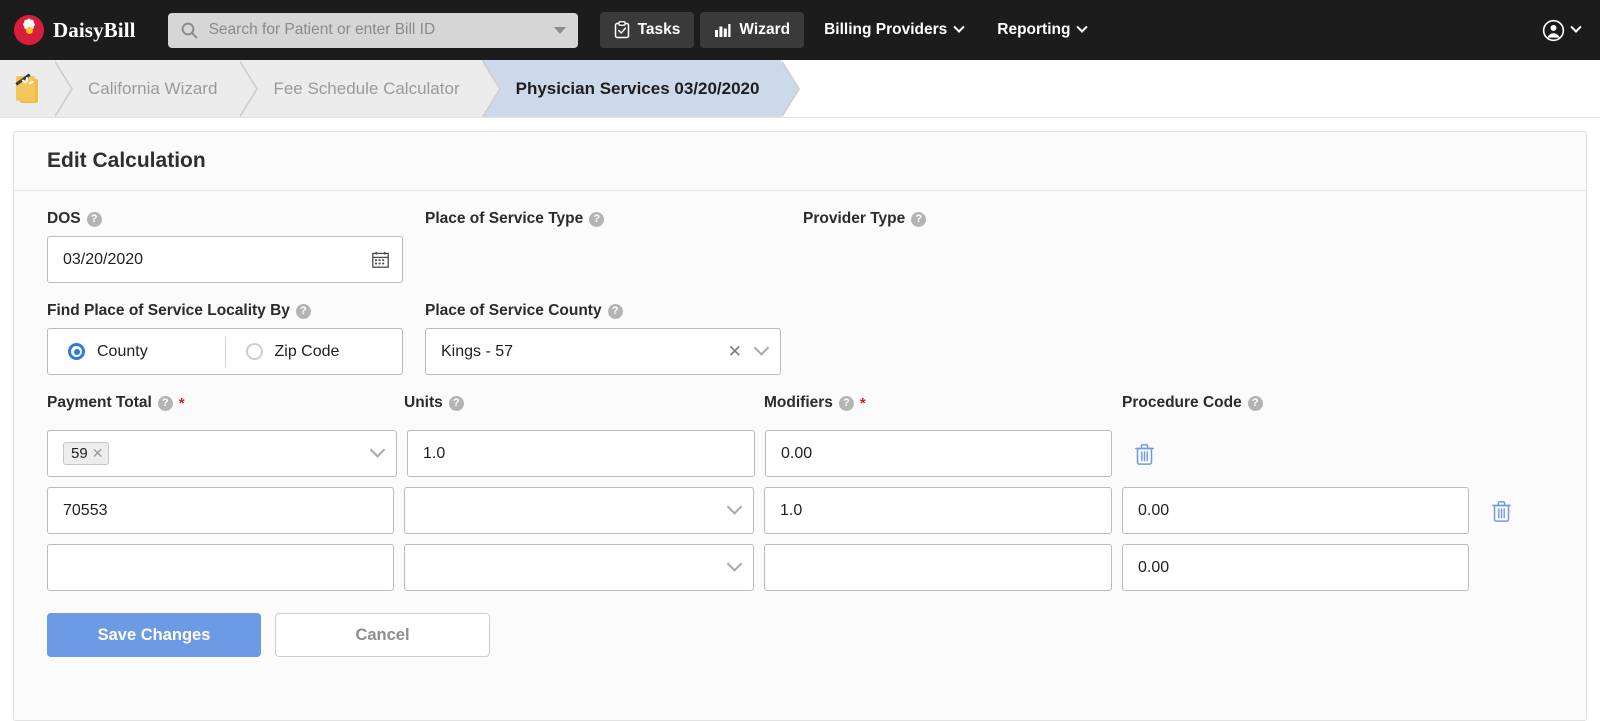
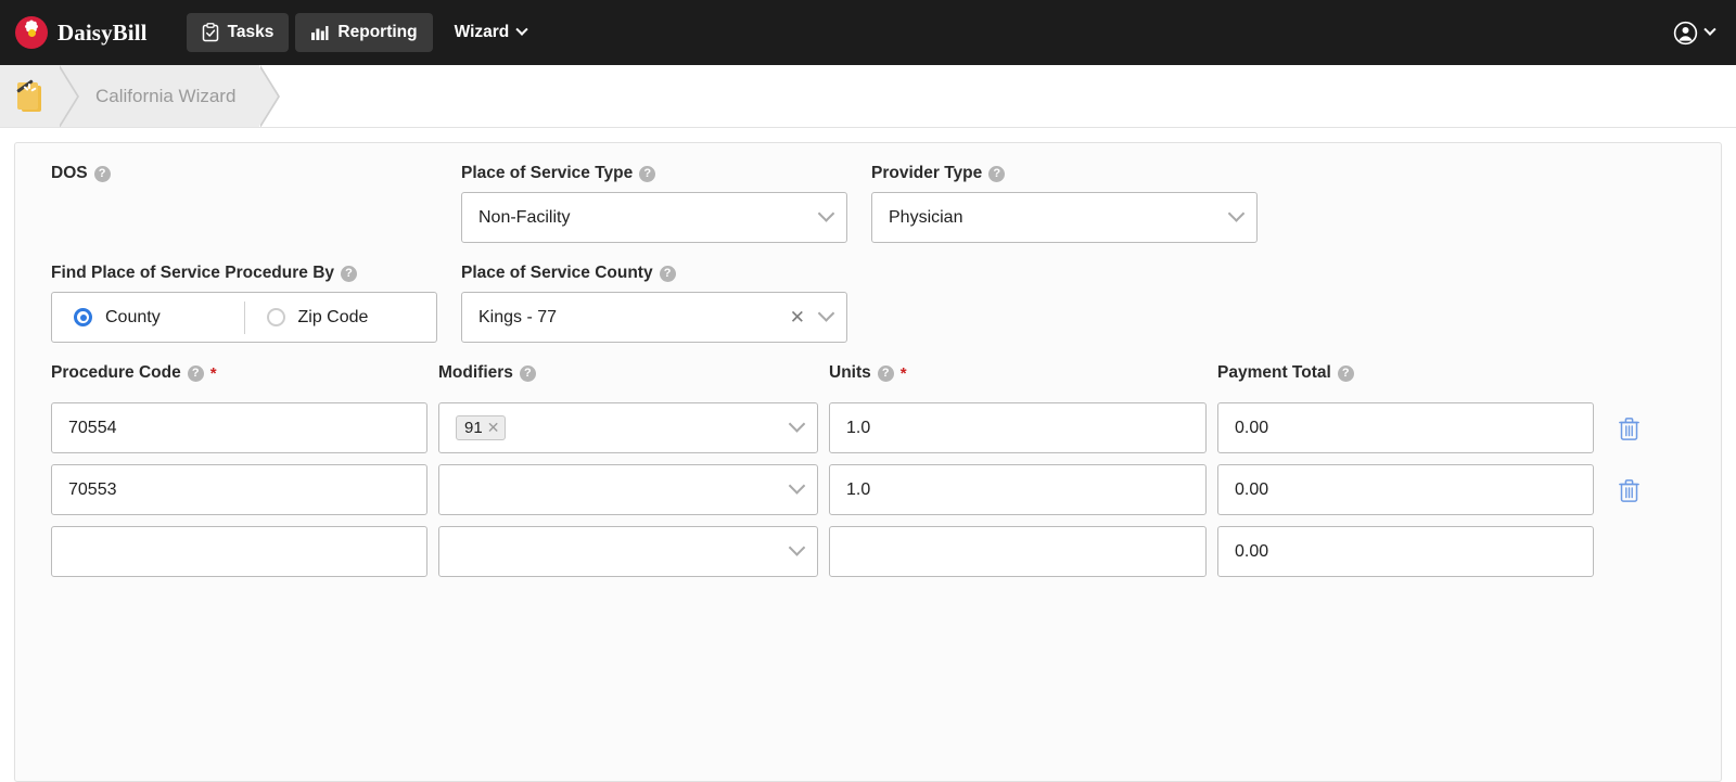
  DaisyBill
- Search for Patient or enter Bill ID
  Tasks
- Wizard
+ Reporting
- Billing Providers
- Reporting
+ Wizard
  California Wizard
- Fee Schedule Calculator
- Physician Services 03/20/2020
- Edit Calculation
  DOS
  ?
- 03/20/2020
  Place of Service Type
  ?
+ Non-Facility
  Provider Type
  ?
+ Physician
- Find Place of Service Locality By
+ Find Place of Service Procedure By
  ?
  County
  Zip Code
  Place of Service County
  ?
- Kings - 57
+ Kings - 77
  ✕
- Payment Total
+ Procedure Code
  ?
  *
- Units
+ Modifiers
  ?
- Modifiers
+ Units
  ?
  *
- Procedure Code
+ Payment Total
  ?
+ 70554
- 59
+ 91
  ✕
  1.0
  0.00
  70553
  1.0
  0.00
  0.00
- Save Changes
- Cancel
